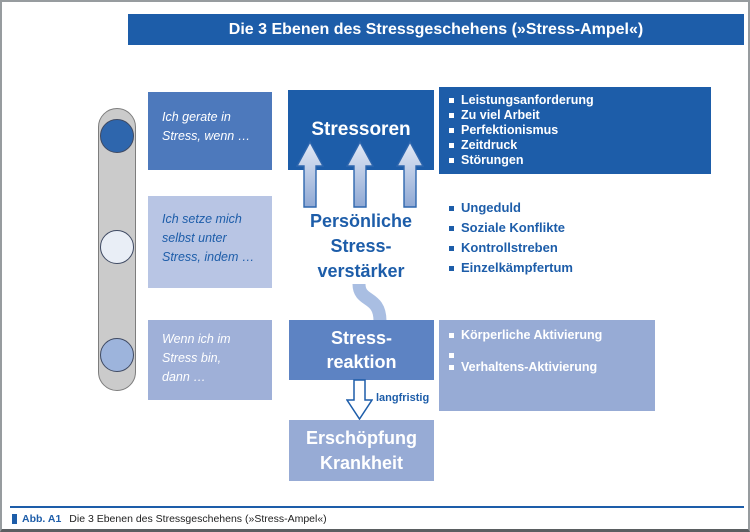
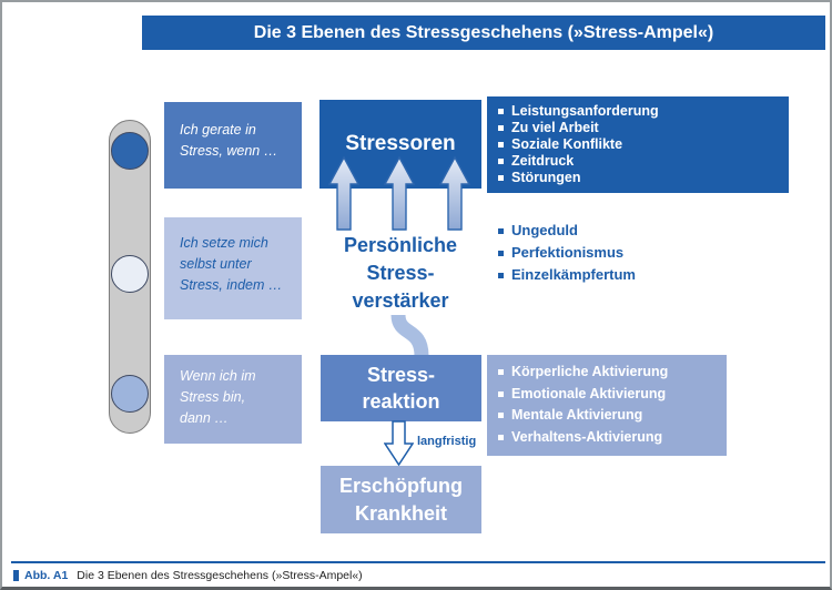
  Die 3 Ebenen des Stressgeschehens (»Stress-Ampel«)
  Ich gerate in
  Stress, wenn …
  Ich setze mich
  selbst unter
  Stress, indem …
  Wenn ich im
  Stress bin,
  dann …
  Stressoren
  Persönliche
  Stress-
  verstärker
  Stress-
  reaktion
  langfristig
  Erschöpfung
  Krankheit
  Leistungsanforderung
  Zu viel Arbeit
- Perfektionismus
+ Soziale Konflikte
  Zeitdruck
  Störungen
  Ungeduld
- Soziale Konflikte
+ Perfektionismus
- Kontrollstreben
  Einzelkämpfertum
  Körperliche Aktivierung
+ Emotionale Aktivierung
+ Mentale Aktivierung
  Verhaltens-Aktivierung
  Abb. A1
  Die 3 Ebenen des Stressgeschehens (»Stress-Ampel«)
